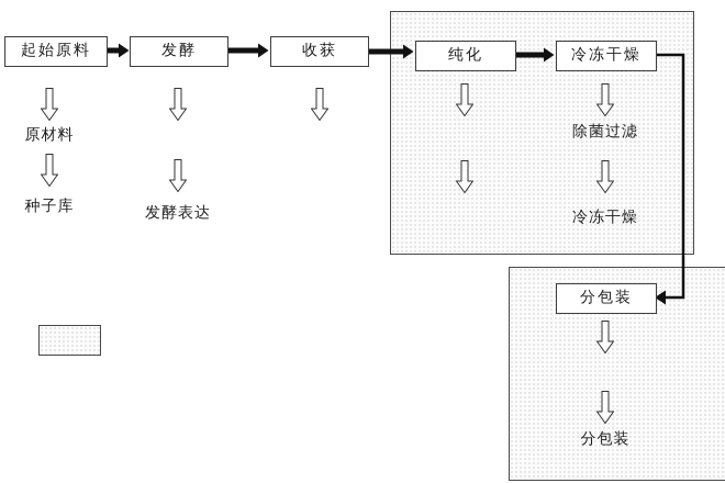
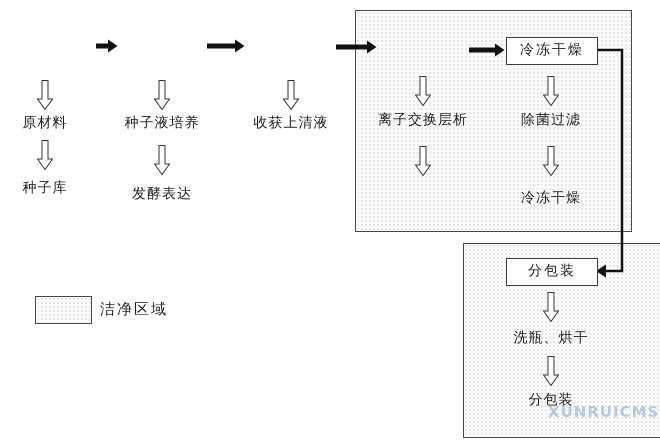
- 起始原料
- 发酵
- 收获
- 纯化
  冷冻干燥
  分包装
  原材料
  种子库
+ 种子液培养
  发酵表达
+ 收获上清液
+ 离子交换层析
  除菌过滤
  冷冻干燥
+ 洗瓶、烘干
  分包装
+ 洁净区域
+ XUNRUICMS
